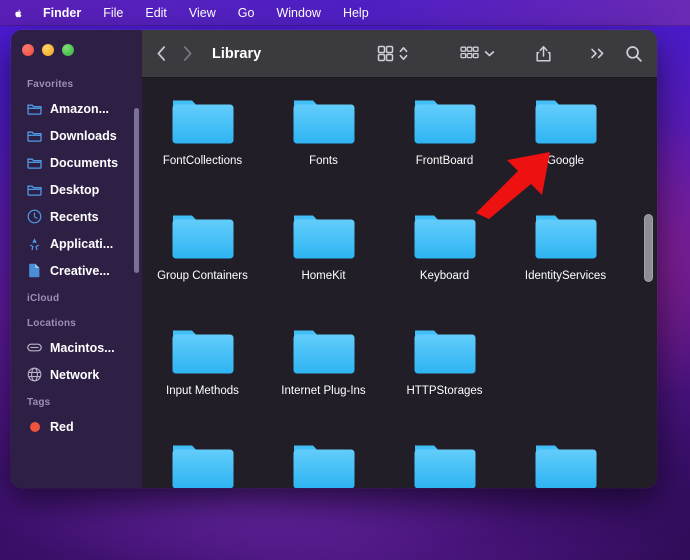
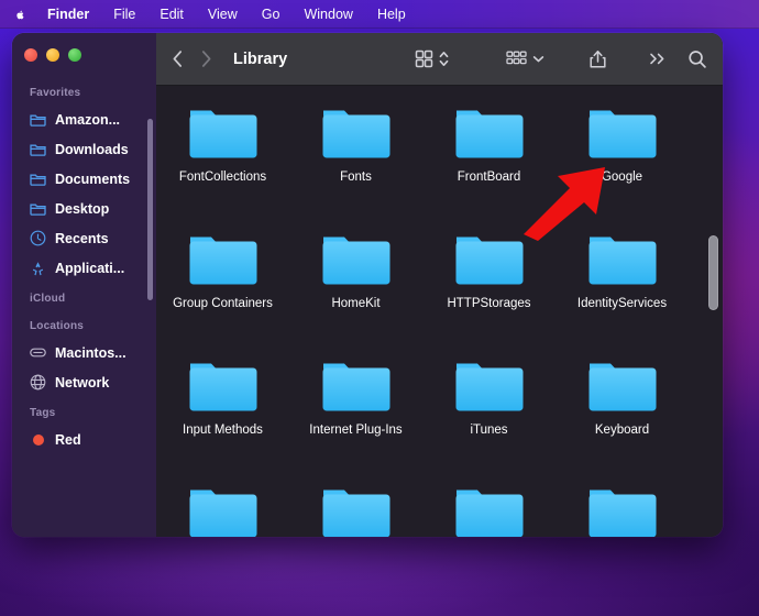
  Finder
  File
  Edit
  View
  Go
  Window
  Help
  Favorites
  Amazon...
  Downloads
  Documents
  Desktop
  Recents
  Applicati...
- Creative...
  iCloud
  Locations
  Macintos...
  Network
  Tags
  Red
  Library
  FontCollections
  Fonts
  FrontBoard
  Google
  Group Containers
  HomeKit
- Keyboard
+ HTTPStorages
  IdentityServices
  Input Methods
  Internet Plug-Ins
+ iTunes
- HTTPStorages
+ Keyboard
